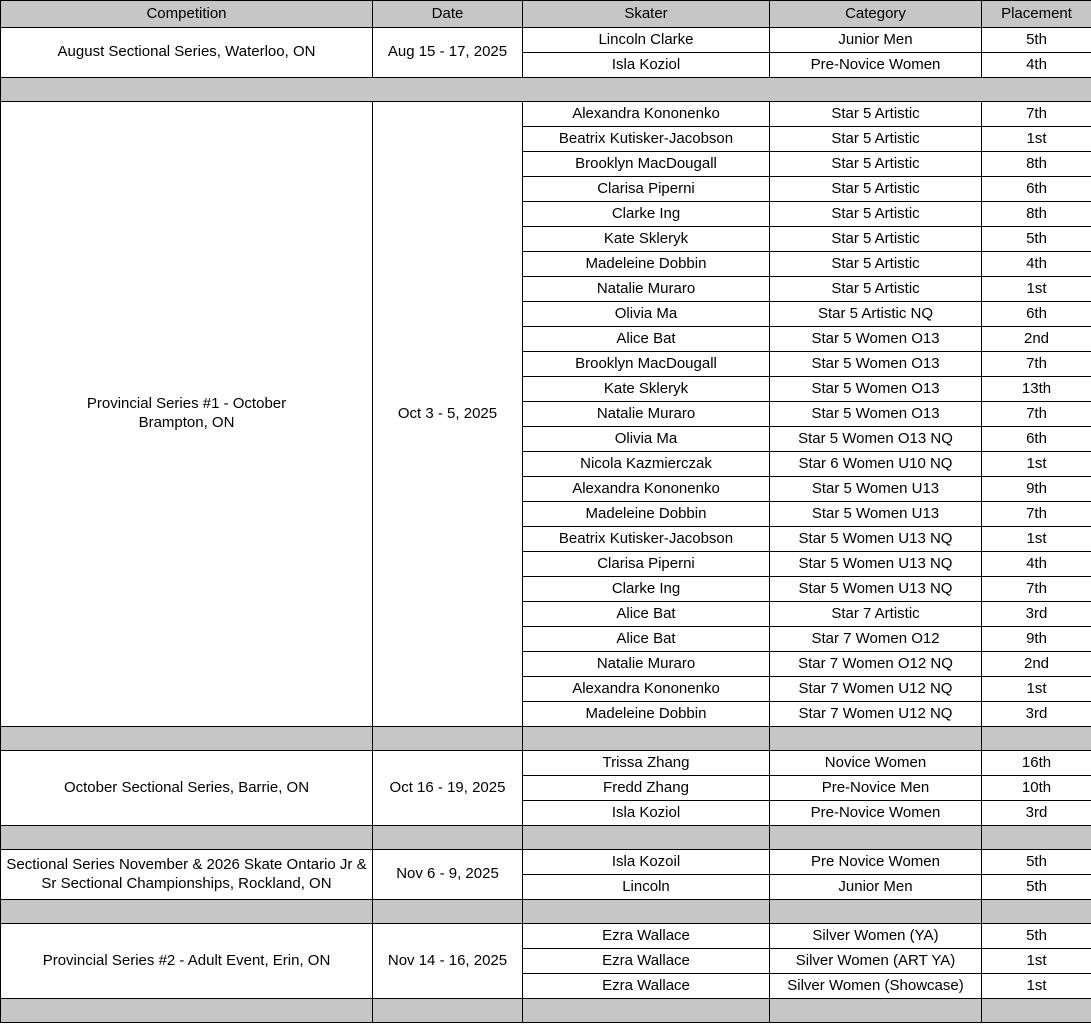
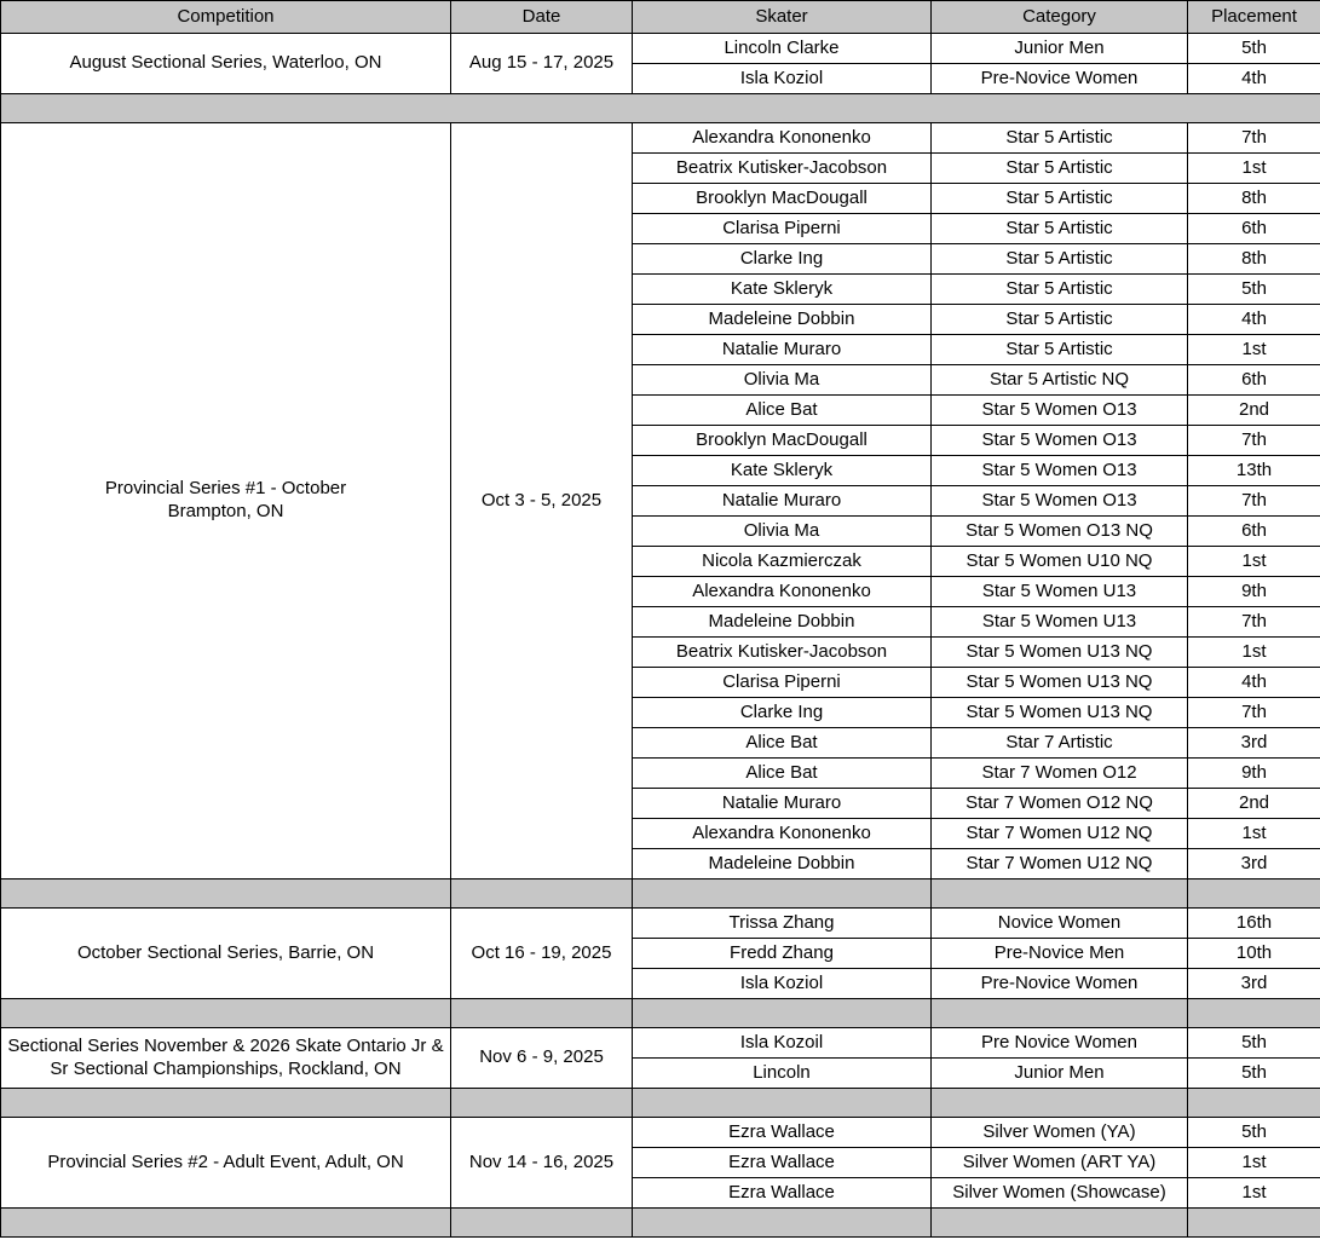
  Competition	Date	Skater	Category	Placement
  August Sectional Series, Waterloo, ON	Aug 15 - 17, 2025	Lincoln Clarke	Junior Men	5th
  Isla Koziol	Pre-Novice Women	4th
  Provincial Series #1 - October Brampton, ON	Oct 3 - 5, 2025	Alexandra Kononenko	Star 5 Artistic	7th
  Beatrix Kutisker-Jacobson	Star 5 Artistic	1st
  Brooklyn MacDougall	Star 5 Artistic	8th
  Clarisa Piperni	Star 5 Artistic	6th
  Clarke Ing	Star 5 Artistic	8th
  Kate Skleryk	Star 5 Artistic	5th
  Madeleine Dobbin	Star 5 Artistic	4th
  Natalie Muraro	Star 5 Artistic	1st
  Olivia Ma	Star 5 Artistic NQ	6th
  Alice Bat	Star 5 Women O13	2nd
  Brooklyn MacDougall	Star 5 Women O13	7th
  Kate Skleryk	Star 5 Women O13	13th
  Natalie Muraro	Star 5 Women O13	7th
  Olivia Ma	Star 5 Women O13 NQ	6th
- Nicola Kazmierczak	Star 6 Women U10 NQ	1st
+ Nicola Kazmierczak	Star 5 Women U10 NQ	1st
  Alexandra Kononenko	Star 5 Women U13	9th
  Madeleine Dobbin	Star 5 Women U13	7th
  Beatrix Kutisker-Jacobson	Star 5 Women U13 NQ	1st
  Clarisa Piperni	Star 5 Women U13 NQ	4th
  Clarke Ing	Star 5 Women U13 NQ	7th
  Alice Bat	Star 7 Artistic	3rd
  Alice Bat	Star 7 Women O12	9th
  Natalie Muraro	Star 7 Women O12 NQ	2nd
  Alexandra Kononenko	Star 7 Women U12 NQ	1st
  Madeleine Dobbin	Star 7 Women U12 NQ	3rd
  October Sectional Series, Barrie, ON	Oct 16 - 19, 2025	Trissa Zhang	Novice Women	16th
  Fredd Zhang	Pre-Novice Men	10th
  Isla Koziol	Pre-Novice Women	3rd
  Sectional Series November & 2026 Skate Ontario Jr & Sr Sectional Championships, Rockland, ON	Nov 6 - 9, 2025	Isla Kozoil	Pre Novice Women	5th
  Lincoln	Junior Men	5th
- Provincial Series #2 - Adult Event, Erin, ON	Nov 14 - 16, 2025	Ezra Wallace	Silver Women (YA)	5th
+ Provincial Series #2 - Adult Event, Adult, ON	Nov 14 - 16, 2025	Ezra Wallace	Silver Women (YA)	5th
  Ezra Wallace	Silver Women (ART YA)	1st
  Ezra Wallace	Silver Women (Showcase)	1st
